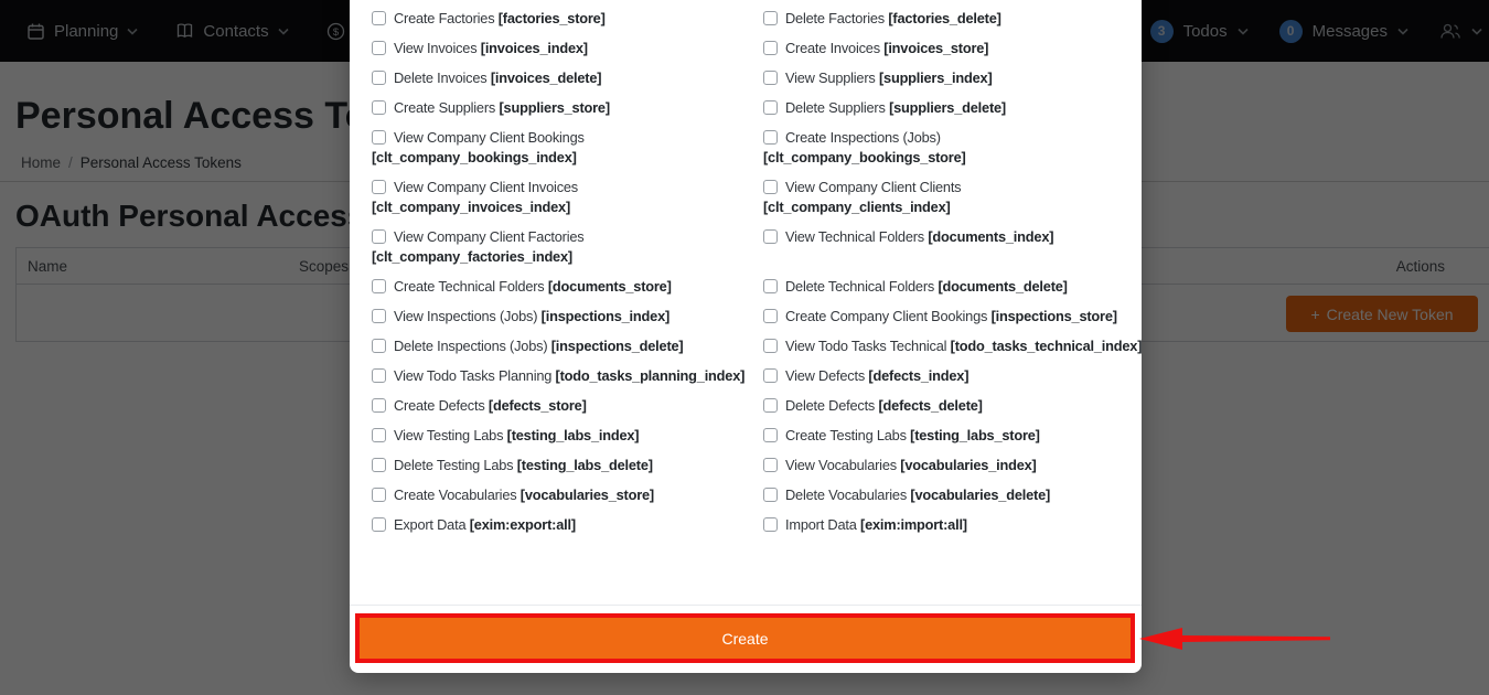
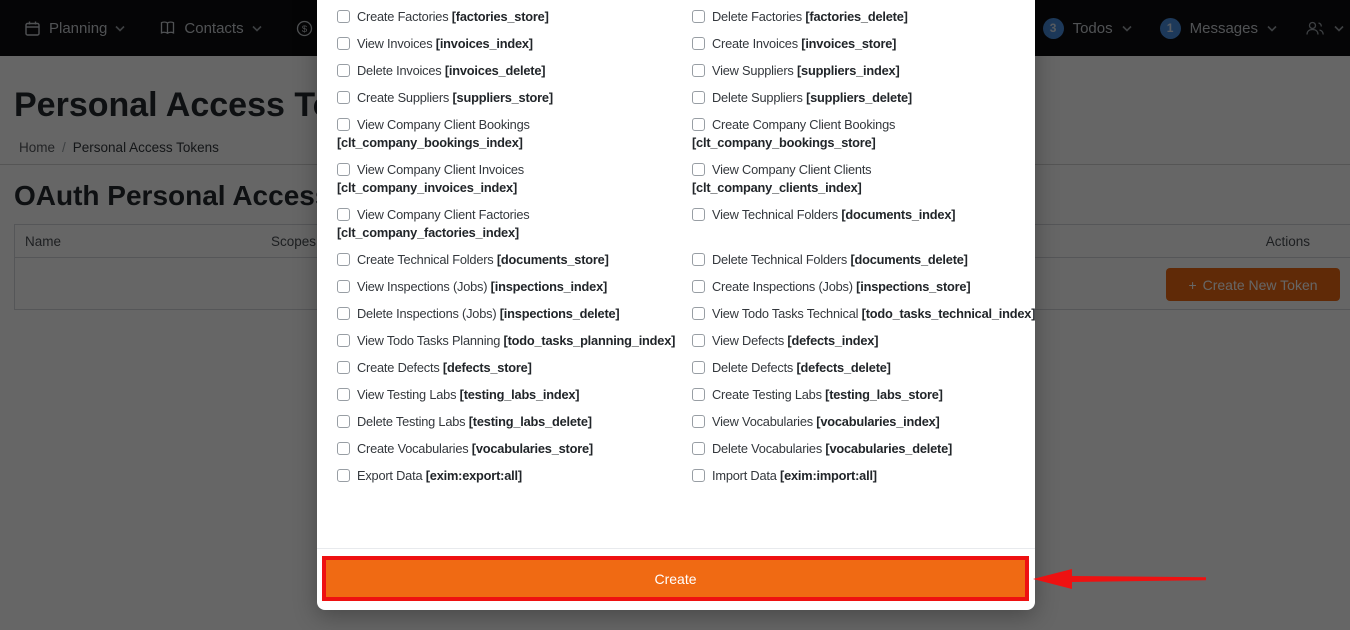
  Planning
  Contacts
  $
  3
  Todos
- 0
+ 1
  Messages
  Personal Access T
  Home / Personal Access Tokens
  OAuth Personal Acces
  Name
  Scopes
  Actions
  +
  Create New Token
  Create Factories [factories_store]
  Delete Factories [factories_delete]
  View Invoices [invoices_index]
  Create Invoices [invoices_store]
  Delete Invoices [invoices_delete]
  View Suppliers [suppliers_index]
  Create Suppliers [suppliers_store]
  Delete Suppliers [suppliers_delete]
  View Company Client Bookings
  [clt_company_bookings_index]
- Create Inspections (Jobs)
+ Create Company Client Bookings
  [clt_company_bookings_store]
  View Company Client Invoices
  [clt_company_invoices_index]
  View Company Client Clients
  [clt_company_clients_index]
  View Company Client Factories
  [clt_company_factories_index]
  View Technical Folders [documents_index]
  Create Technical Folders [documents_store]
  Delete Technical Folders [documents_delete]
  View Inspections (Jobs) [inspections_index]
- Create Company Client Bookings [inspections_store]
+ Create Inspections (Jobs) [inspections_store]
  Delete Inspections (Jobs) [inspections_delete]
  View Todo Tasks Technical [todo_tasks_technical_index]
  View Todo Tasks Planning [todo_tasks_planning_index]
  View Defects [defects_index]
  Create Defects [defects_store]
  Delete Defects [defects_delete]
  View Testing Labs [testing_labs_index]
  Create Testing Labs [testing_labs_store]
  Delete Testing Labs [testing_labs_delete]
  View Vocabularies [vocabularies_index]
  Create Vocabularies [vocabularies_store]
  Delete Vocabularies [vocabularies_delete]
  Export Data [exim:export:all]
  Import Data [exim:import:all]
  Create
